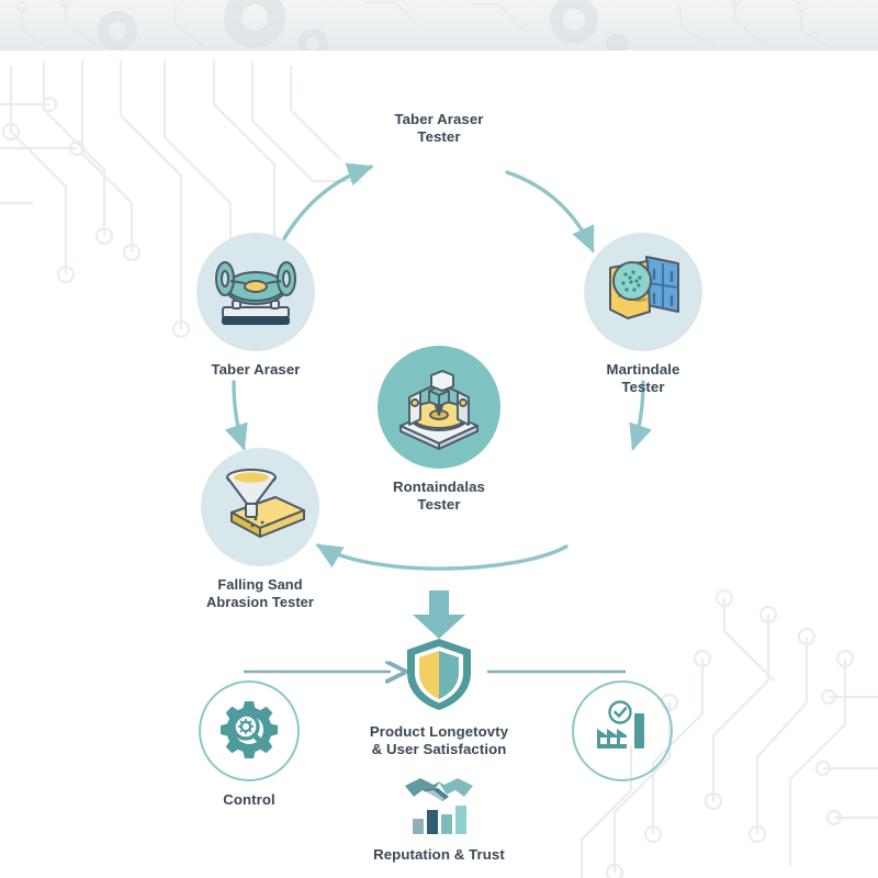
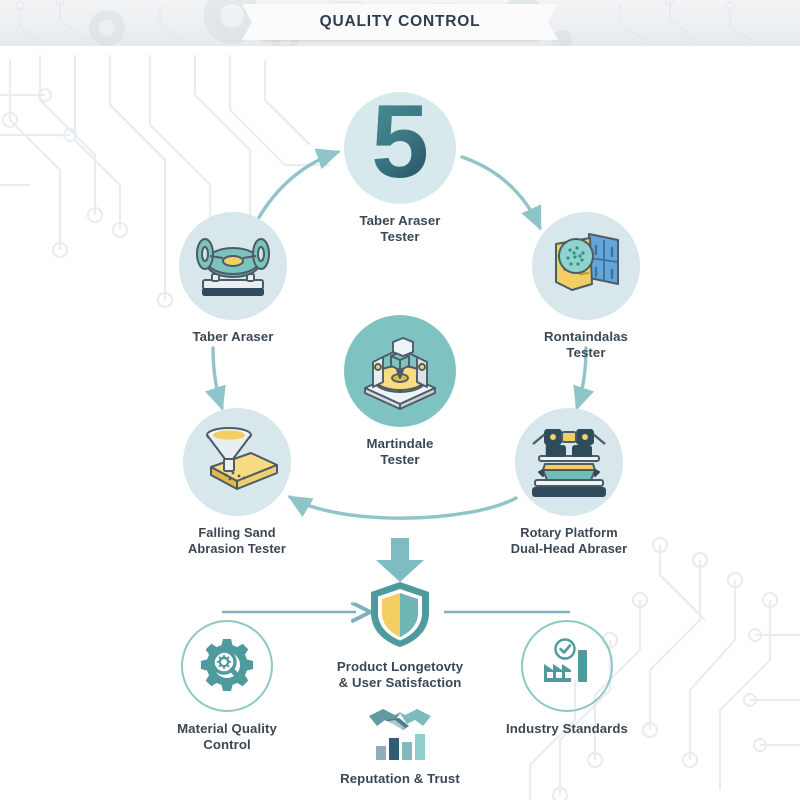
+ QUALITY CONTROL
+ 5
  Taber Araser
  Tester
  Taber Araser
- Martindale
+ Rontaindalas
  Tester
- Rontaindalas
+ Martindale
  Tester
  Falling Sand
  Abrasion Tester
+ Rotary Platform
+ Dual-Head Abraser
  Product Longetovty
  & User Satisfaction
+ Material Quality
  Control
+ Industry Standards
  Reputation & Trust
